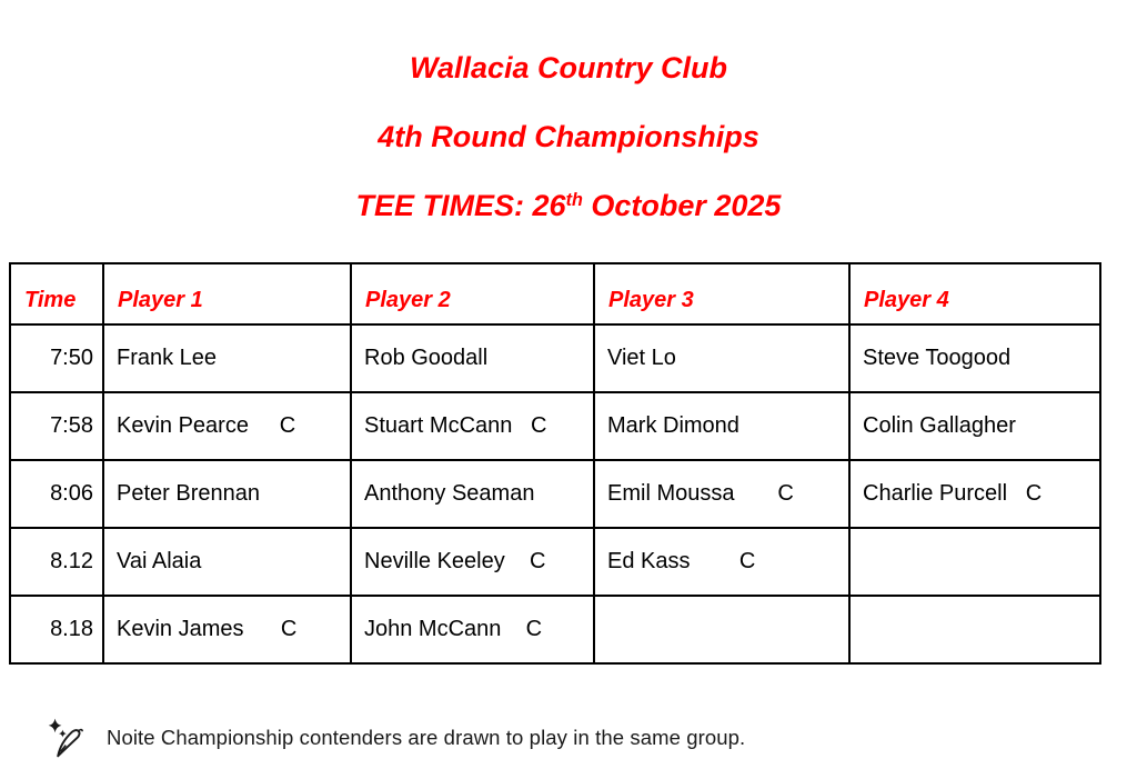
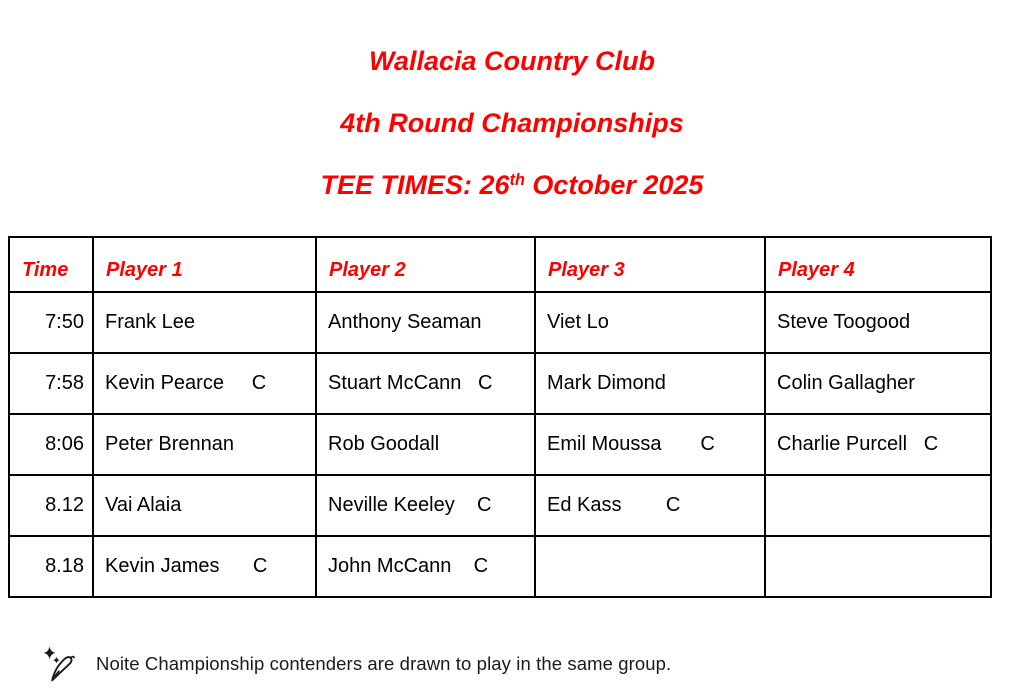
  Wallacia Country Club
  4th Round Championships
  TEE TIMES: 26th October 2025
  Time	Player 1	Player 2	Player 3	Player 4
- 7:50	Frank Lee	Rob Goodall	Viet Lo	Steve Toogood
+ 7:50	Frank Lee	Anthony Seaman	Viet Lo	Steve Toogood
  7:58	Kevin Pearce C	Stuart McCann C	Mark Dimond	Colin Gallagher
- 8:06	Peter Brennan	Anthony Seaman	Emil Moussa C	Charlie Purcell C
+ 8:06	Peter Brennan	Rob Goodall	Emil Moussa C	Charlie Purcell C
  8.12	Vai Alaia	Neville Keeley C	Ed Kass C
  8.18	Kevin James C	John McCann C
  Noite Championship contenders are drawn to play in the same group.
